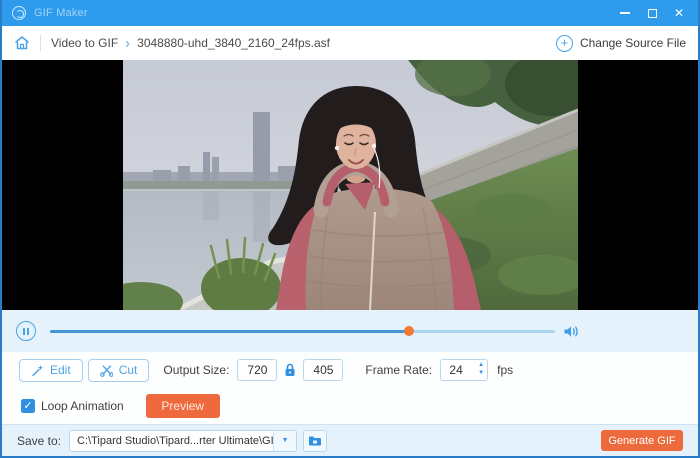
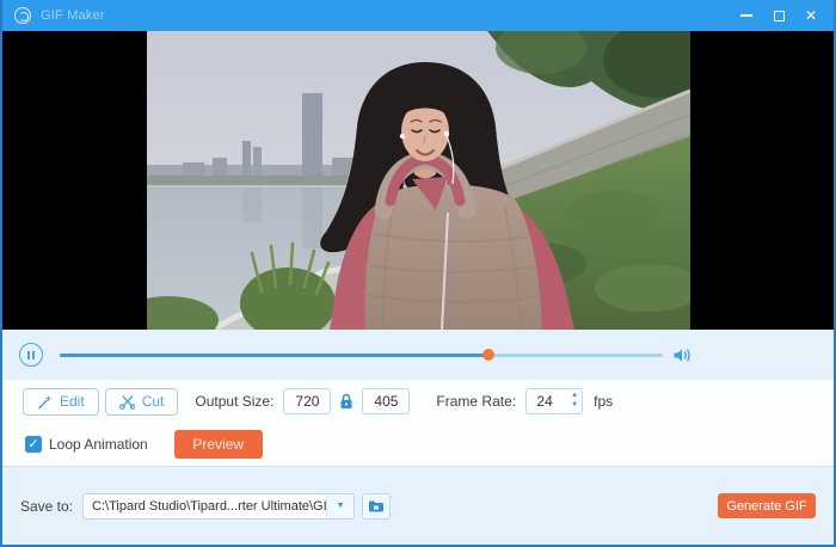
  GIF Maker
  ✕
- Video to GIF
- ›
- 3048880-uhd_3840_2160_24fps.asf
- +
- Change Source File
  Edit
  Cut
  Output Size:
  720
  405
  Frame Rate:
  24
  fps
  ✓
  Loop Animation
  Preview
  Save to:
  C:\Tipard Studio\Tipard...rter Ultimate\G
  Generate GIF
